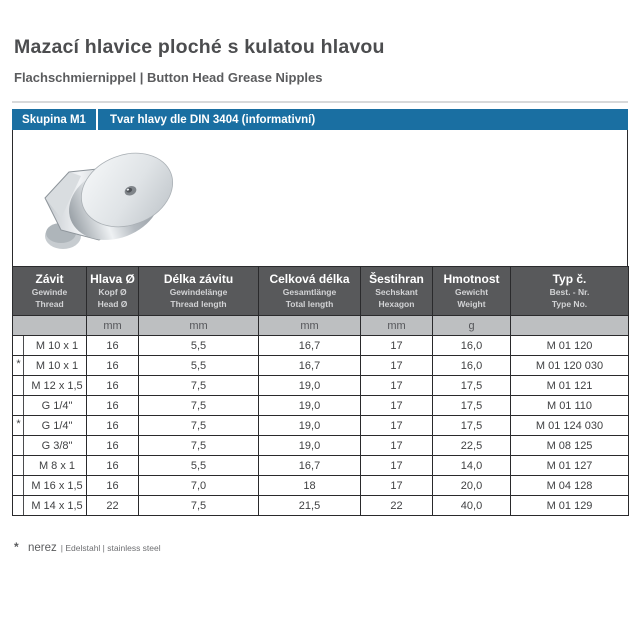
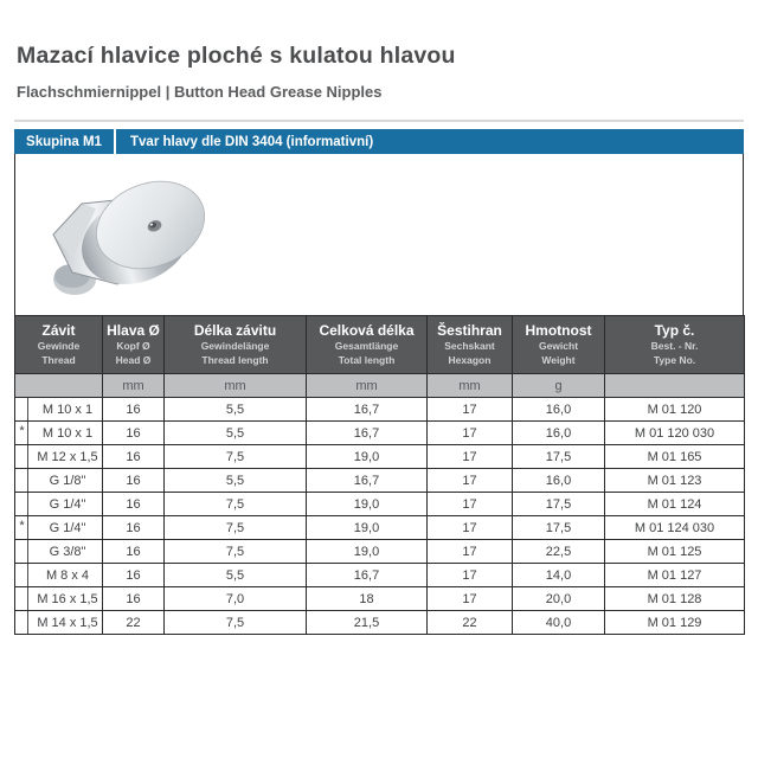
  Mazací hlavice ploché s kulatou hlavou
  Flachschmiernippel | Button Head Grease Nipples
  Skupina M1
  Tvar hlavy dle DIN 3404 (informativní)
  Závit Gewinde Thread	Hlava Ø Kopf Ø Head Ø	Délka závitu Gewindelänge Thread length	Celková délka Gesamtlänge Total length	Šestihran Sechskant Hexagon	Hmotnost Gewicht Weight	Typ č. Best. - Nr. Type No.
  	mm	mm	mm	mm	g
  M 10 x 1	16	5,5	16,7	17	16,0	M 01 120
  * M 10 x 1	16	5,5	16,7	17	16,0	M 01 120 030
- M 12 x 1,5	16	7,5	19,0	17	17,5	M 01 121
+ M 12 x 1,5	16	7,5	19,0	17	17,5	M 01 165
+ G 1/8"	16	5,5	16,7	17	16,0	M 01 123
- G 1/4"	16	7,5	19,0	17	17,5	M 01 110
+ G 1/4"	16	7,5	19,0	17	17,5	M 01 124
  * G 1/4"	16	7,5	19,0	17	17,5	M 01 124 030
- G 3/8"	16	7,5	19,0	17	22,5	M 08 125
+ G 3/8"	16	7,5	19,0	17	22,5	M 01 125
- M 8 x 1	16	5,5	16,7	17	14,0	M 01 127
+ M 8 x 4	16	5,5	16,7	17	14,0	M 01 127
- M 16 x 1,5	16	7,0	18	17	20,0	M 04 128
+ M 16 x 1,5	16	7,0	18	17	20,0	M 01 128
  M 14 x 1,5	22	7,5	21,5	22	40,0	M 01 129
- *
- nerez
- | Edelstahl | stainless steel
